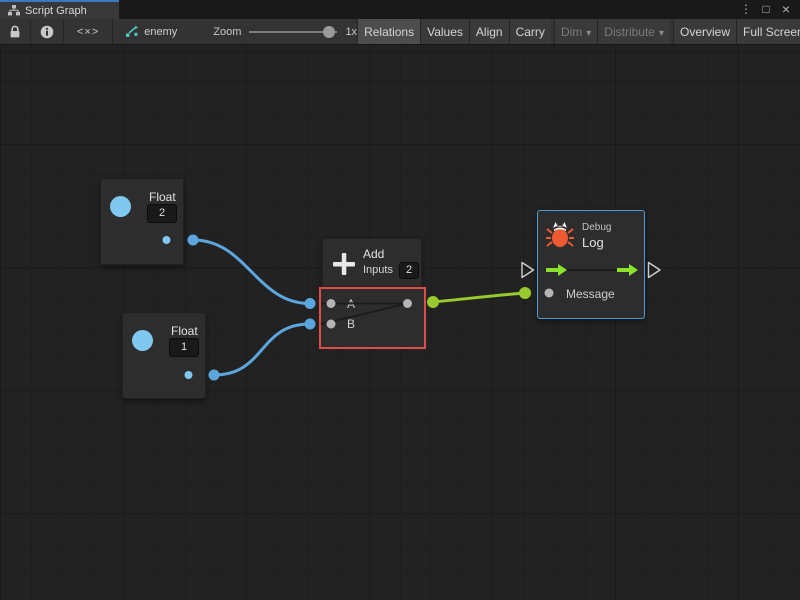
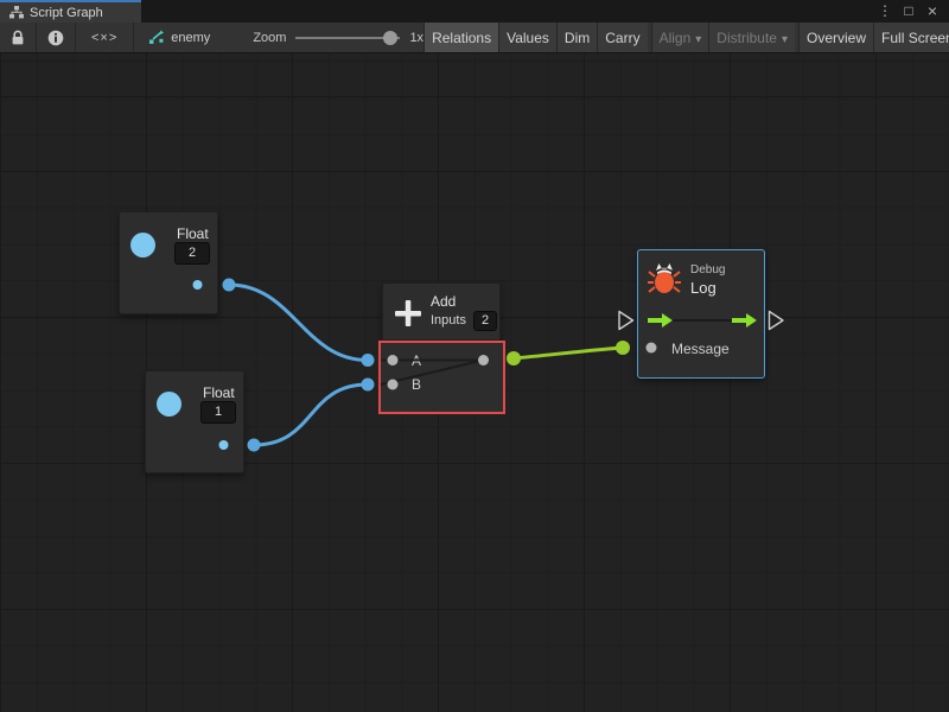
  Script Graph
  ⋮
  □
  ×
  <×>
  enemy
  Zoom
  1x
  Relations
  Values
- Align
+ Dim
  Carry
- Dim
+ Align
  Distribute
  Overview
  Full Scree
  Float
  2
  Float
  1
  Add
  Inputs
  2
  B
  Debug
  Log
  Message
